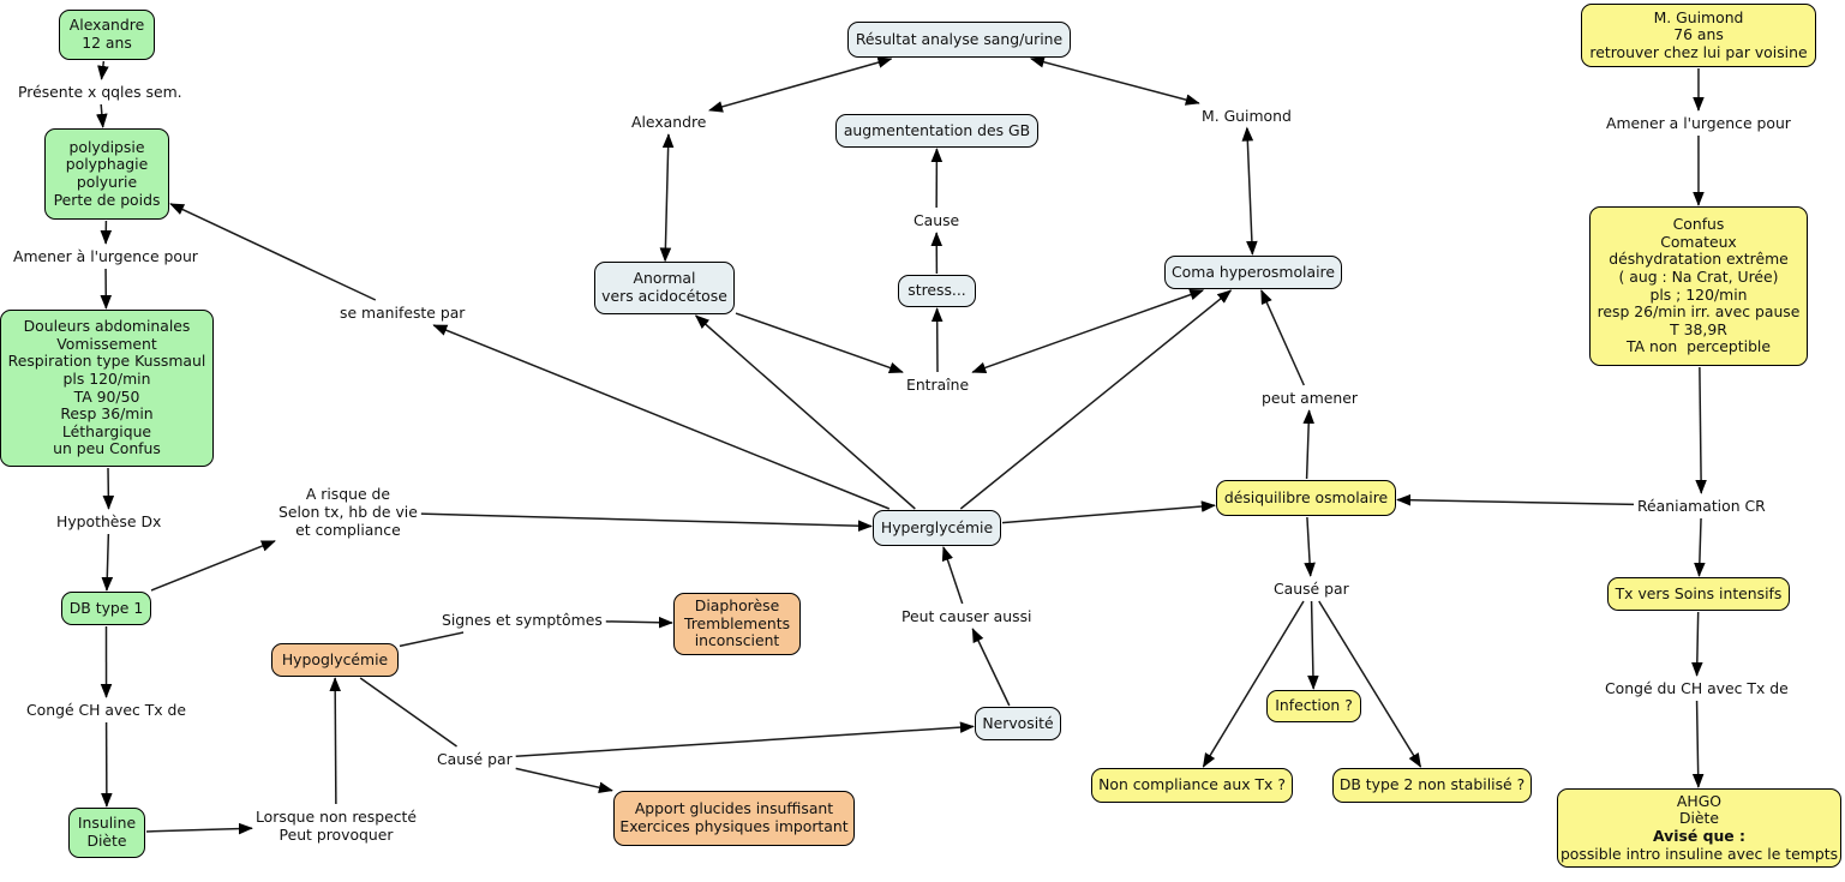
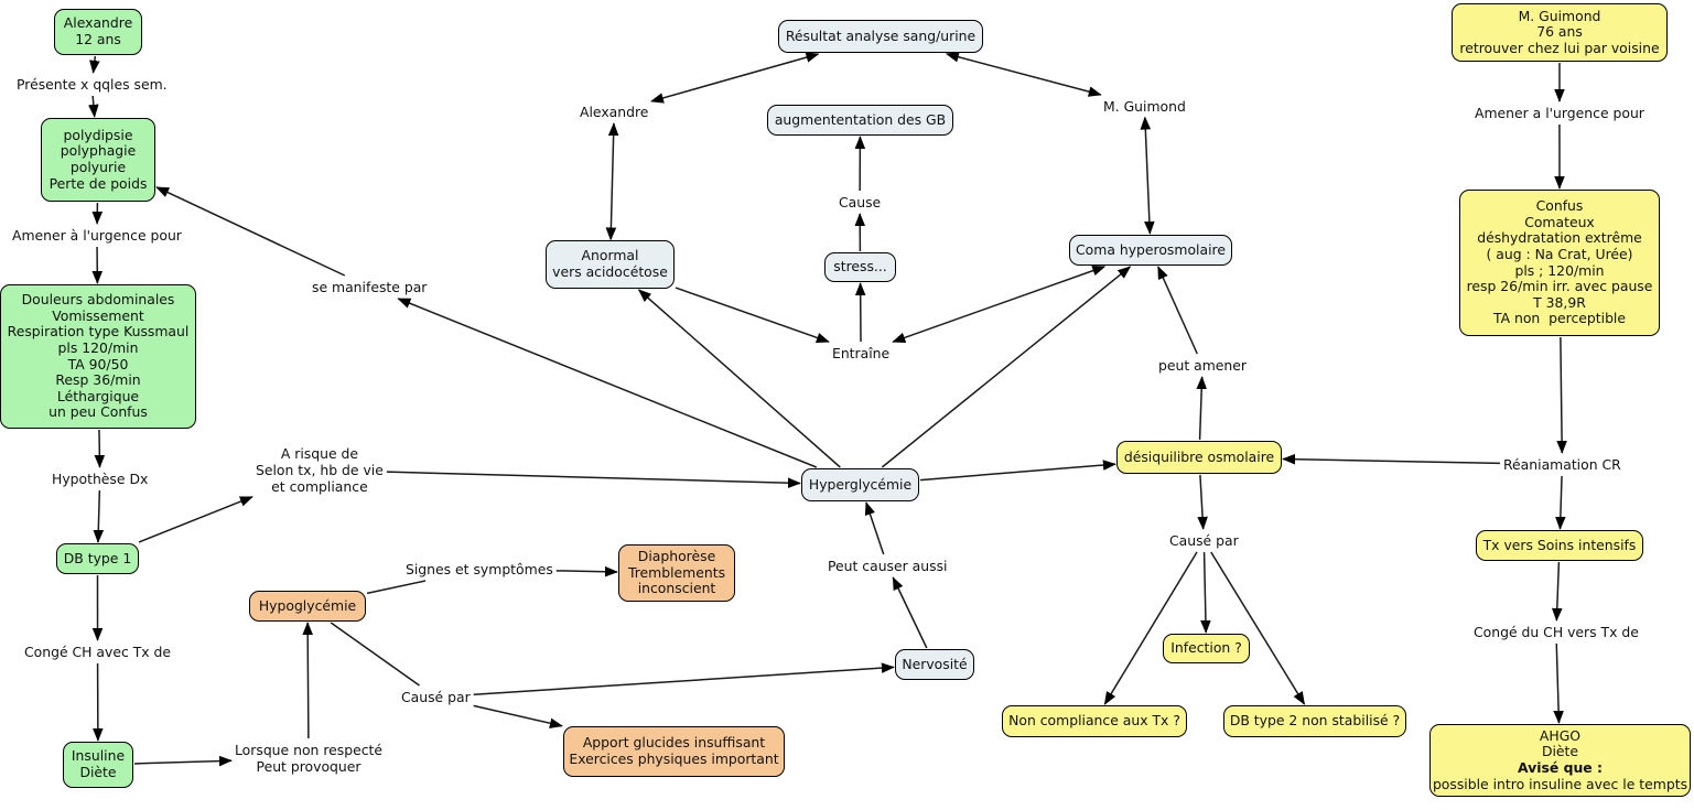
  Alexandre
  12 ans
  polydipsie
  polyphagie
  polyurie
  Perte de poids
  Douleurs abdominales
  Vomissement
  Respiration type Kussmaul
  pls 120/min
  TA 90/50
  Resp 36/min
  Léthargique
  un peu Confus
  DB type 1
  Insuline
  Diète
  Résultat analyse sang/urine
  augmententation des GB
  Anormal
  vers acidocétose
  stress...
  Coma hyperosmolaire
  Hyperglycémie
  Nervosité
  désiquilibre osmolaire
  Infection ?
  Non compliance aux Tx ?
  DB type 2 non stabilisé ?
  M. Guimond
  76 ans
  retrouver chez lui par voisine
  Confus
  Comateux
  déshydratation extrême
  ( aug : Na Crat, Urée)
  pls ; 120/min
  resp 26/min irr. avec pause
  T 38,9R
  TA non perceptible
  Tx vers Soins intensifs
  AHGO
  Diète
  Avisé que :
  possible intro insuline avec le tempts
  Hypoglycémie
  Diaphorèse
  Tremblements
  inconscient
  Apport glucides insuffisant
  Exercices physiques important
  Présente x qqles sem.
  Amener à l'urgence pour
  Hypothèse Dx
  Congé CH avec Tx de
  Lorsque non respecté
  Peut provoquer
  se manifeste par
  A risque de
  Selon tx, hb de vie
  et compliance
  Signes et symptômes
  Causé par
  Alexandre
  Cause
  Entraîne
  M. Guimond
  peut amener
  Peut causer aussi
  Causé par
  Amener a l'urgence pour
  Réaniamation CR
- Congé du CH avec Tx de
+ Congé du CH vers Tx de
